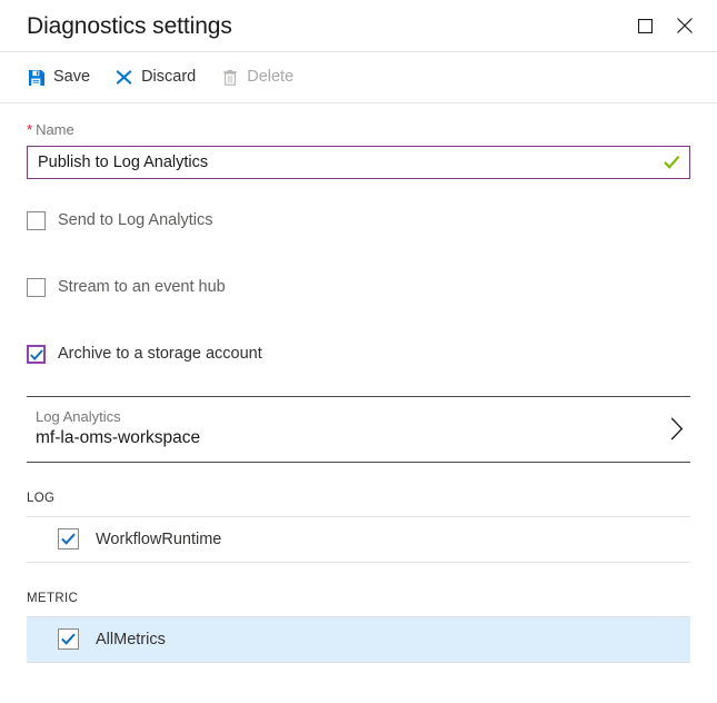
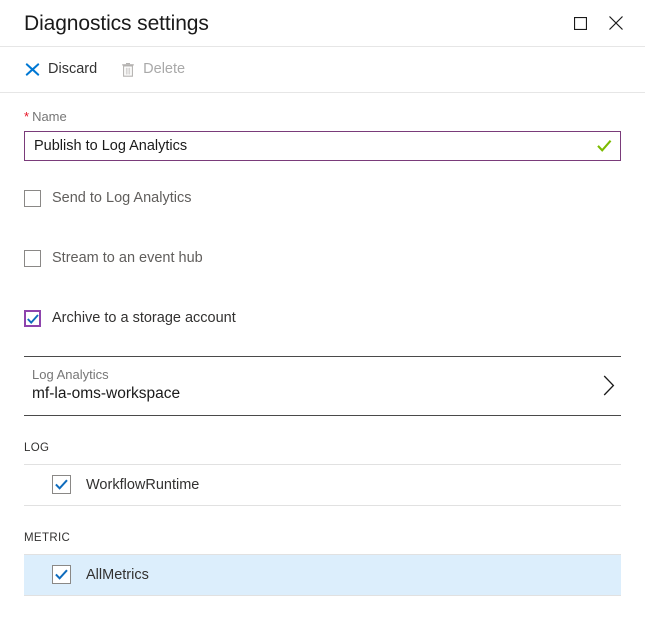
  Diagnostics settings
- Save
  Discard
  Delete
  * Name
  Publish to Log Analytics
  Send to Log Analytics
  Stream to an event hub
  Archive to a storage account
  Log Analytics
  mf-la-oms-workspace
  LOG
  WorkflowRuntime
  METRIC
  AllMetrics
